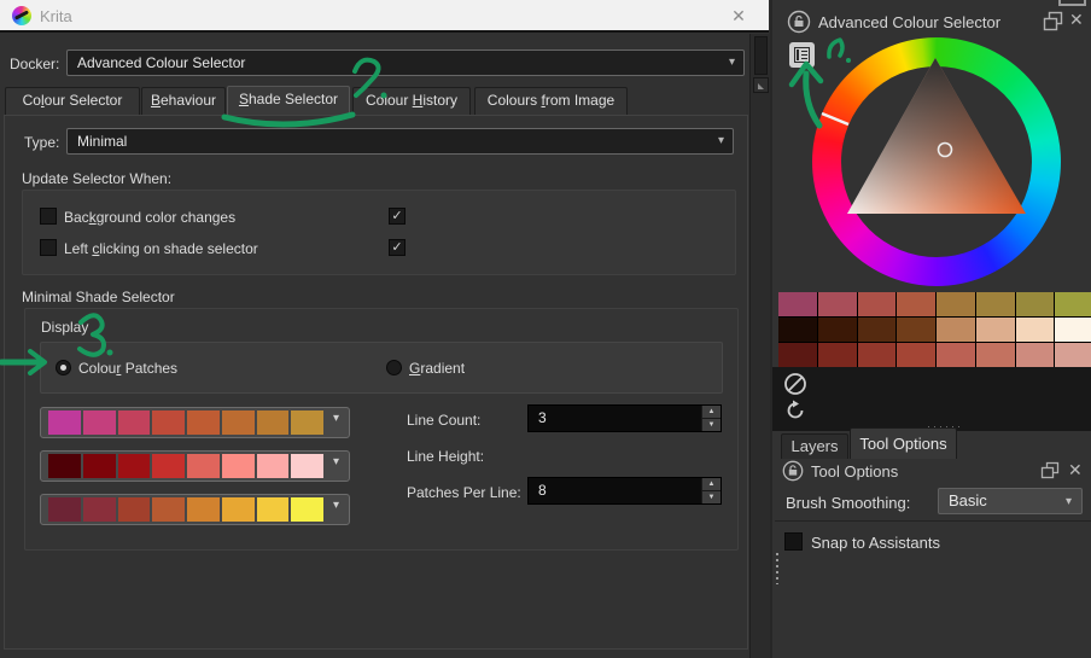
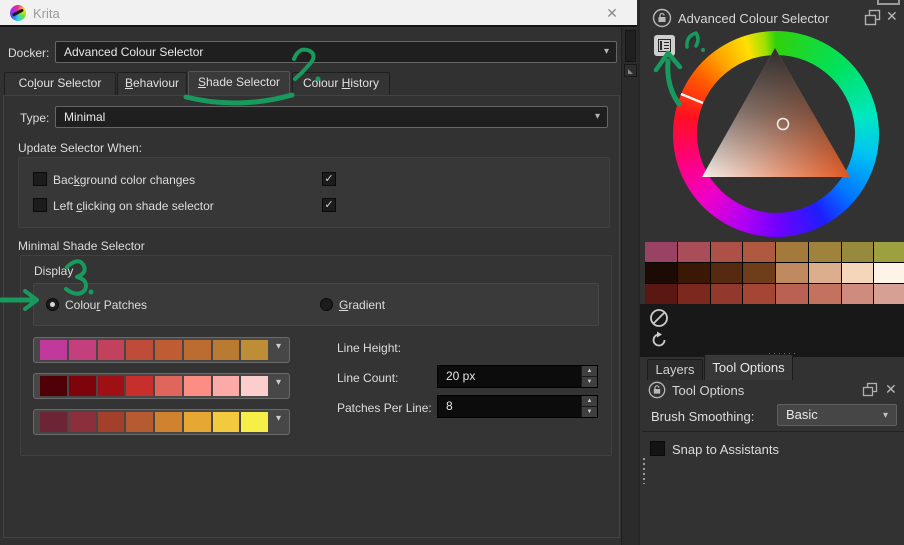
  Krita
  ✕
  Docker:
  Advanced Colour Selector
  ▾
  Colour Selector
  Behaviour
  Shade Selector
  Colour History
- Colours from Image
  Type:
  Minimal
  ▾
  Update Selector When:
  Background color changes
  ✓
  Left clicking on shade selector
  ✓
  Minimal Shade Selector
  Display
  Colour Patches
  Gradient
  ▾
  ▾
  ▾
- Line Count:
+ Line Height:
- 3
- Line Height:
+ Line Count:
+ 20 px
  Patches Per Line:
  8
  Advanced Colour Selector
  ✕
  ······
  Layers
  Tool Options
  Tool Options
  ✕
  Brush Smoothing:
  Basic
  ▾
  Snap to Assistants
